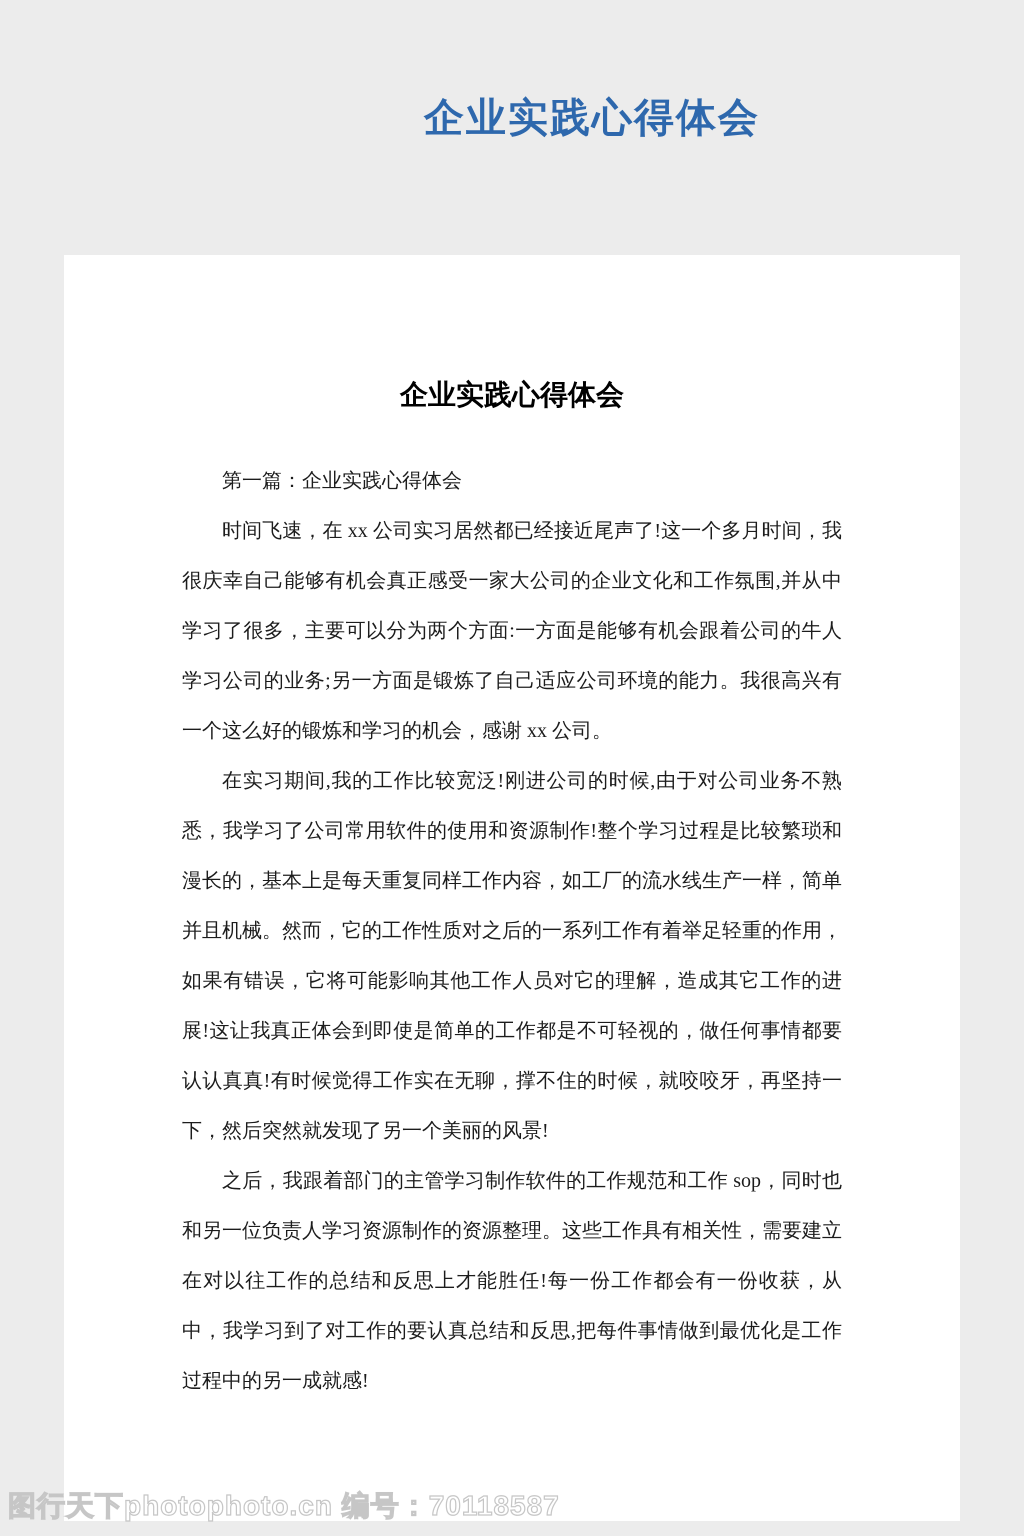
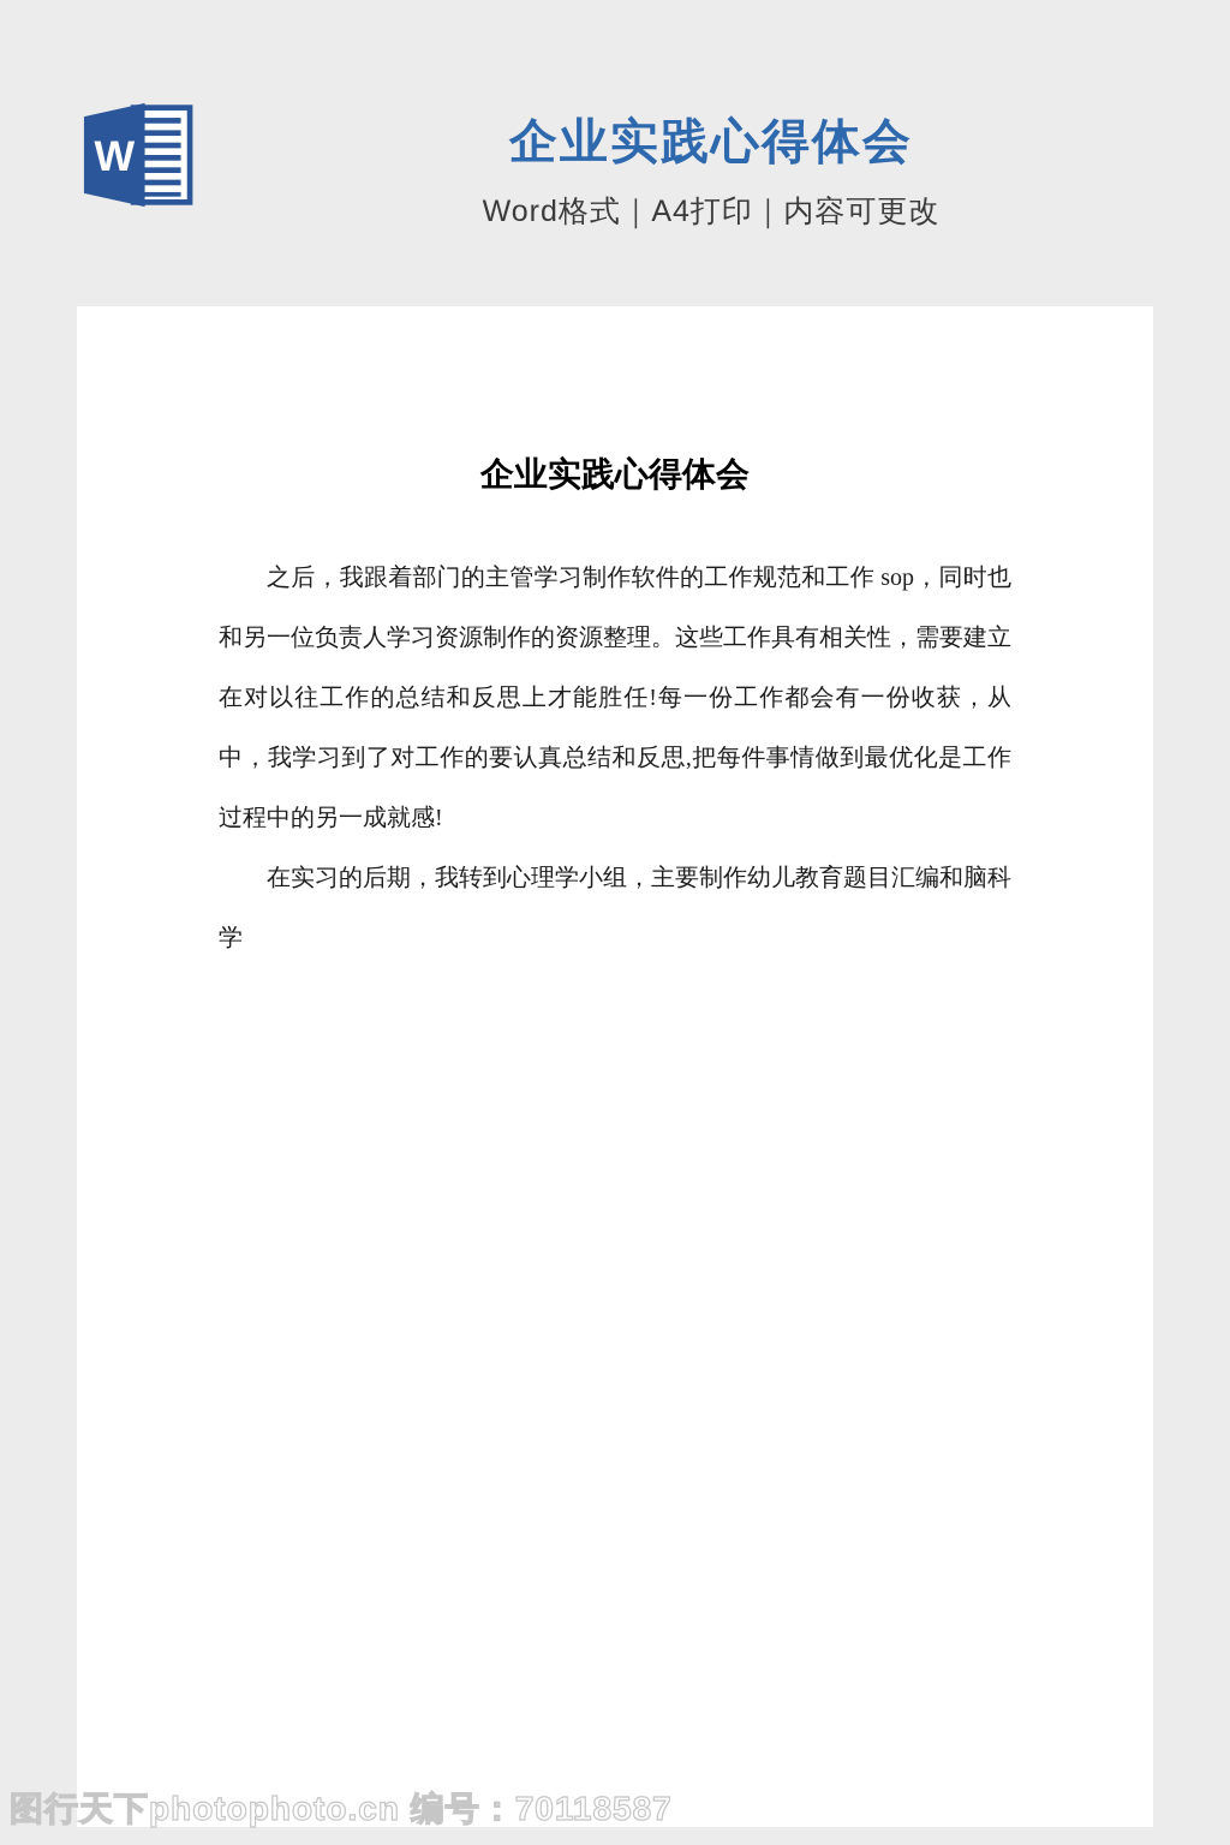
+ W
  企业实践心得体会
+ Word格式｜A4打印｜内容可更改
  企业实践心得体会
- 第一篇：企业实践心得体会
- 时间飞速，在 xx 公司实习居然都已经接近尾声了!这一个多月时间，我很庆幸自己能够有机会真正感受一家大公司的企业文化和工作氛围,并从中学习了很多，主要可以分为两个方面:一方面是能够有机会跟着公司的牛人学习公司的业务;另一方面是锻炼了自己适应公司环境的能力。我很高兴有一个这么好的锻炼和学习的机会，感谢 xx 公司。
- 在实习期间,我的工作比较宽泛!刚进公司的时候,由于对公司业务不熟悉，我学习了公司常用软件的使用和资源制作!整个学习过程是比较繁琐和漫长的，基本上是每天重复同样工作内容，如工厂的流水线生产一样，简单并且机械。然而，它的工作性质对之后的一系列工作有着举足轻重的作用，如果有错误，它将可能影响其他工作人员对它的理解，造成其它工作的进展!这让我真正体会到即使是简单的工作都是不可轻视的，做任何事情都要认认真真!有时候觉得工作实在无聊，撑不住的时候，就咬咬牙，再坚持一下，然后突然就发现了另一个美丽的风景!
  之后，我跟着部门的主管学习制作软件的工作规范和工作 sop，同时也和另一位负责人学习资源制作的资源整理。这些工作具有相关性，需要建立在对以往工作的总结和反思上才能胜任!每一份工作都会有一份收获，从中，我学习到了对工作的要认真总结和反思,把每件事情做到最优化是工作过程中的另一成就感!
+ 在实习的后期，我转到心理学小组，主要制作幼儿教育题目汇编和脑科学
  图行天下photophoto.cn 编号：70118587
